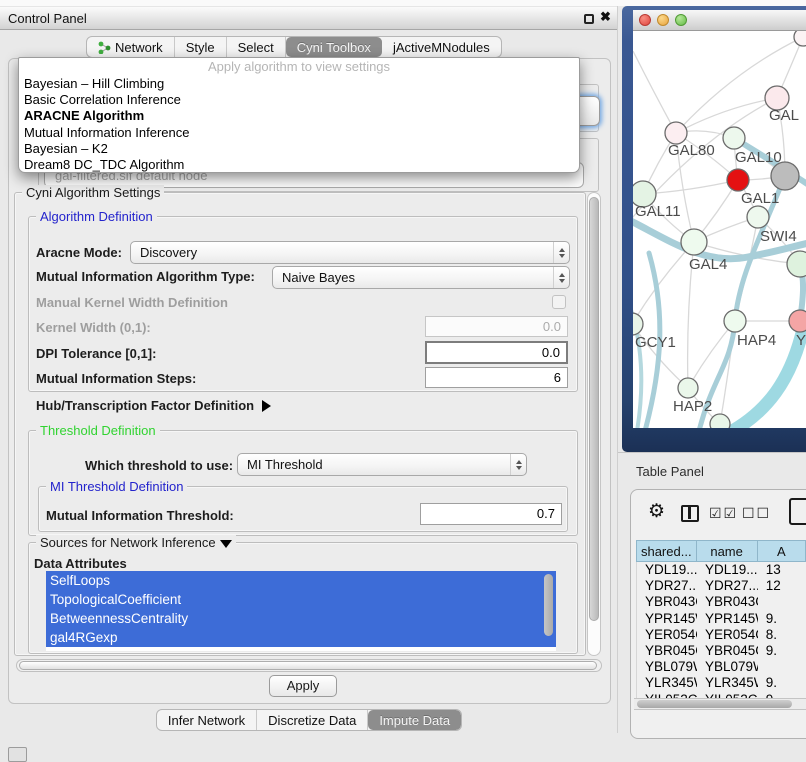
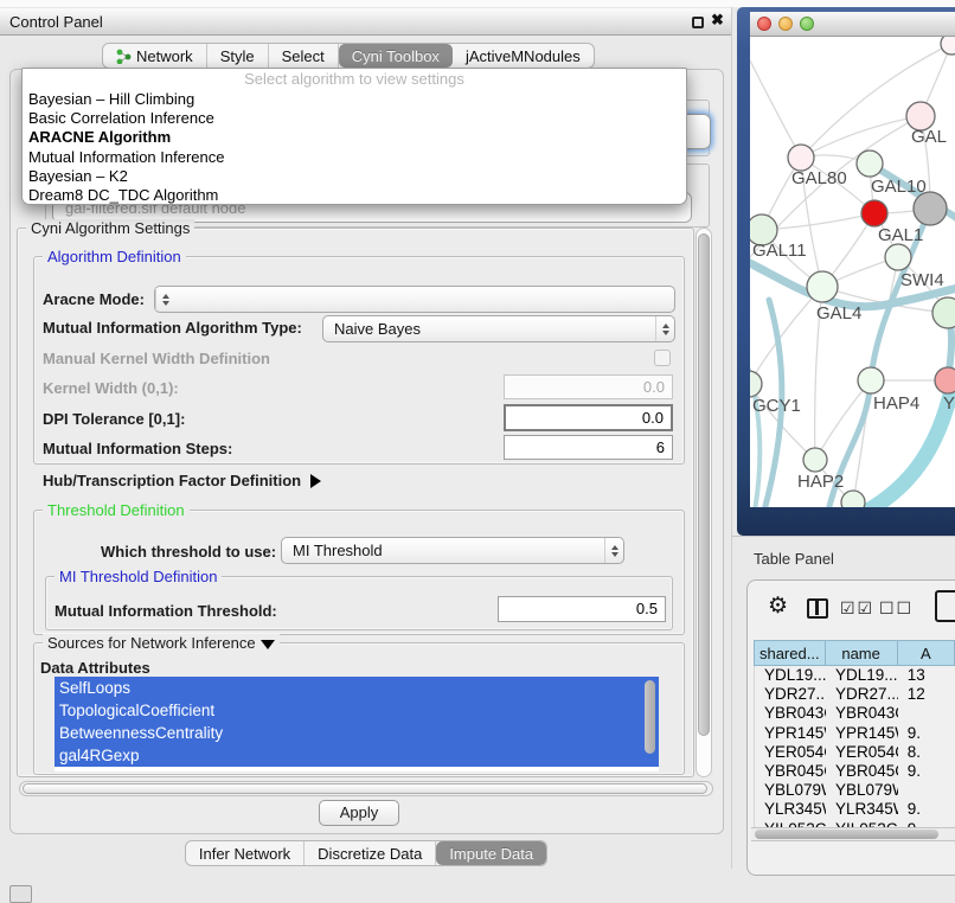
  Control Panel
  ✖
  Network
  Style
  Select
  Cyni Toolbox
  jActiveMNodules
  gal-filtered.sif default node
- Apply algorithm to view settings
+ Select algorithm to view settings
  Bayesian – Hill Climbing
  Basic Correlation Inference
  ARACNE Algorithm
  Mutual Information Inference
  Bayesian – K2
  Dream8 DC_TDC Algorithm
  Cyni Algorithm Settings
  Algorithm Definition
  Aracne Mode:
- Discovery
  Mutual Information Algorithm Type:
  Naive Bayes
  Manual Kernel Width Definition
  Kernel Width (0,1):
  0.0
  DPI Tolerance [0,1]:
  0.0
  Mutual Information Steps:
  6
  Hub/Transcription Factor Definition
  Threshold Definition
  Which threshold to use:
  MI Threshold
  MI Threshold Definition
  Mutual Information Threshold:
- 0.7
+ 0.5
  Sources for Network Inference
  Data Attributes
  SelfLoops
  TopologicalCoefficient
  BetweennessCentrality
  gal4RGexp
  Apply
  Infer Network
  Discretize Data
  Impute Data
  GAL
  GAL80
  GAL10
  GAL1
  GAL11
  SWI4
  GAL4
  GCY1
  HAP4
  Y
  HAP2
  Table Panel
  ⚙
  ☑☑
  ☐☐
  shared...
  name
  A
  YDL19...
  YDL19...
  13
  YDR27..
  YDR27..
  12
  YBR043
  YBR043
  YPR145
  YPR145
  9.
  YER054
  YER054
  8.
  YBR045
  YBR045
  9.
  YBL079
  YBL079
  YLR345
  YLR345
  9.
